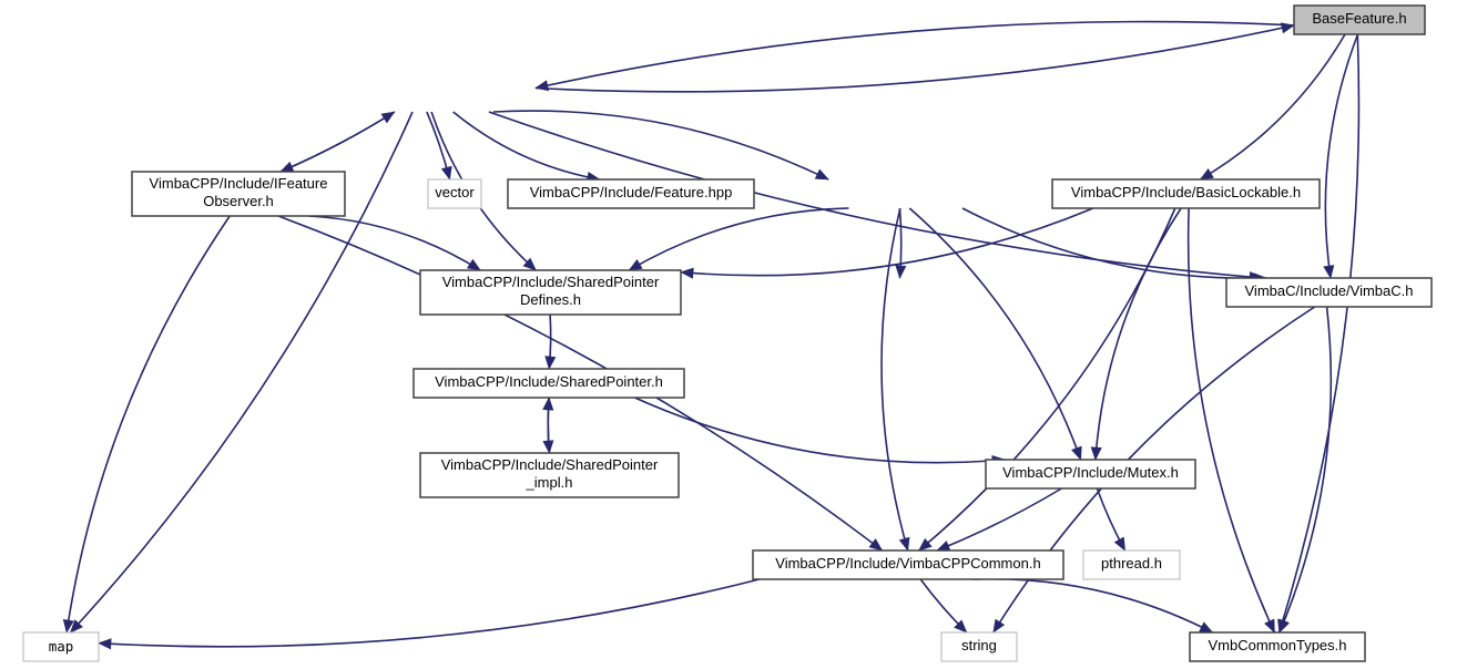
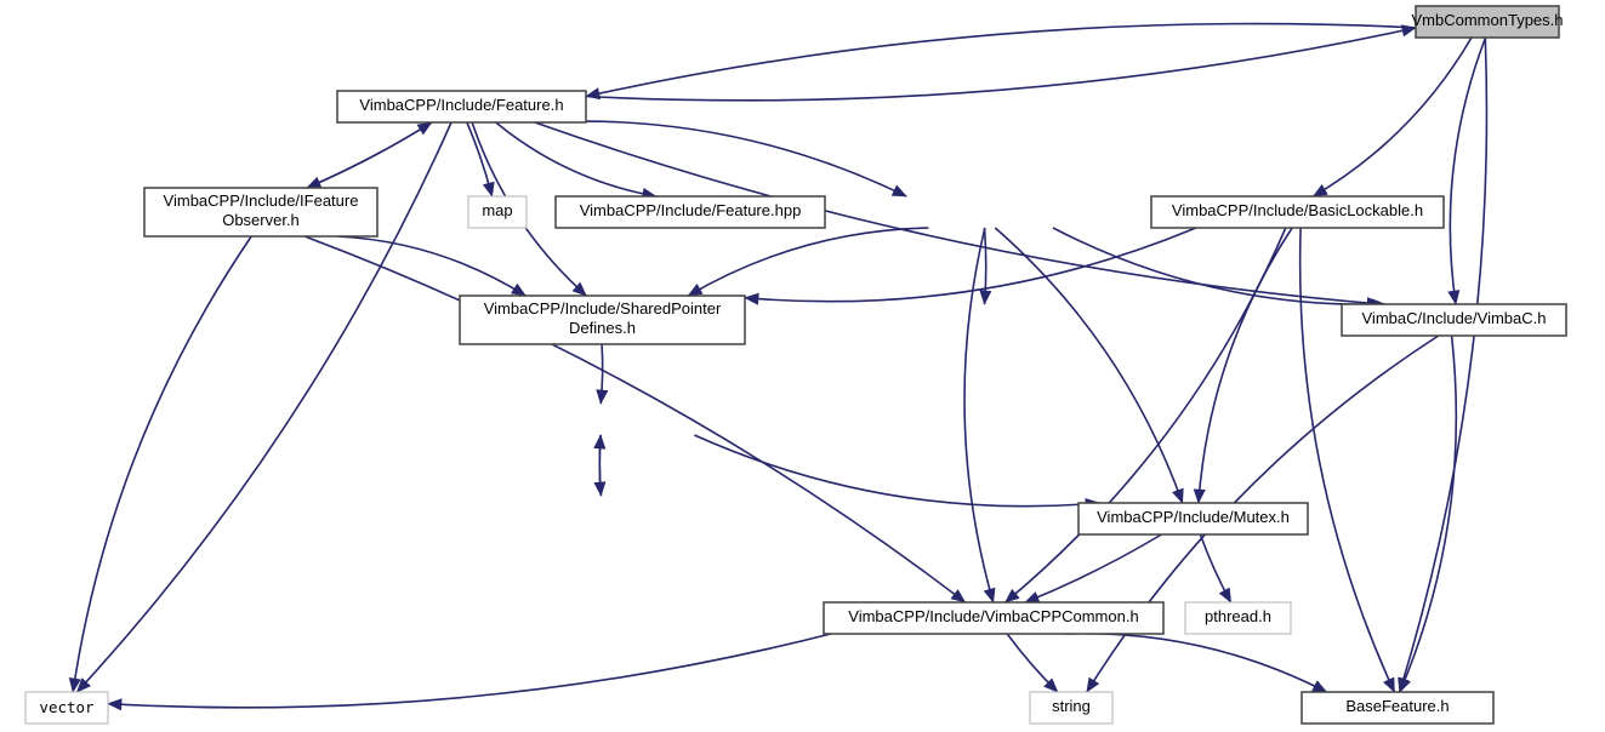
- BaseFeature.h
+ VmbCommonTypes.h
+ VimbaCPP/Include/Feature.h
  VimbaCPP/Include/IFeature Observer.h
- vector
+ map
  VimbaCPP/Include/Feature.hpp
  VimbaCPP/Include/BasicLockable.h
  VimbaCPP/Include/SharedPointer Defines.h
  VimbaC/Include/VimbaC.h
- VimbaCPP/Include/SharedPointer.h
- VimbaCPP/Include/SharedPointer _impl.h
  VimbaCPP/Include/Mutex.h
  VimbaCPP/Include/VimbaCPPCommon.h
  pthread.h
- map
+ vector
  string
- VmbCommonTypes.h
+ BaseFeature.h
